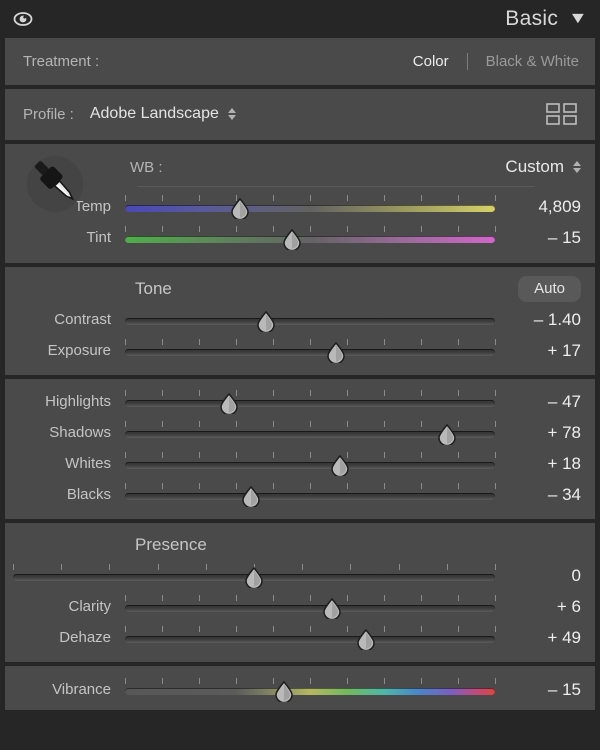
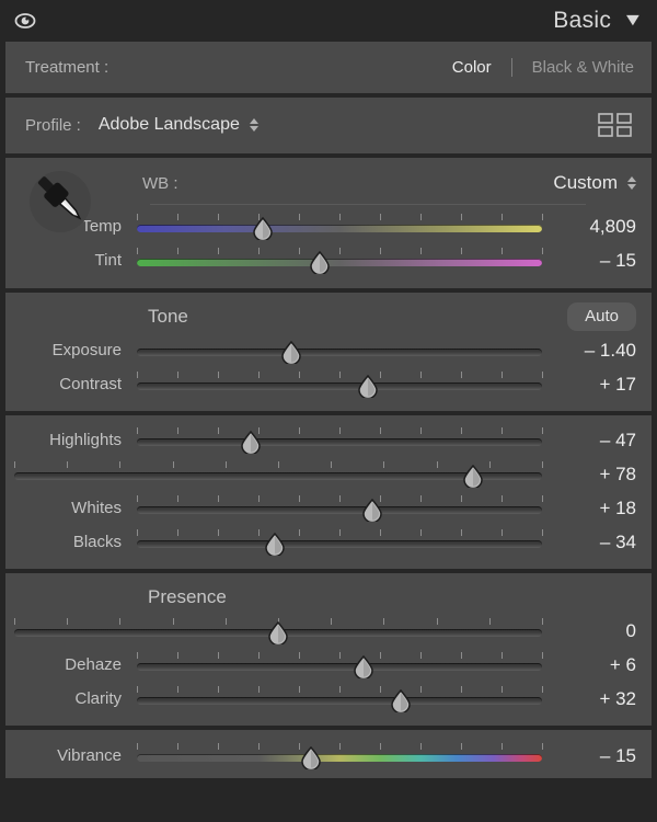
  Basic
  ▼
  Treatment :
  Color
  Black & White
  Profile :
  Adobe Landscape
  WB :
  Custom
  Temp
  4,809
  Tint
  – 15
  Tone
  Auto
- Contrast
+ Exposure
  – 1.40
- Exposure
+ Contrast
  + 17
  Highlights
  – 47
- Shadows
  + 78
  Whites
  + 18
  Blacks
  – 34
  Presence
  0
- Clarity
+ Dehaze
  + 6
- Dehaze
+ Clarity
- + 49
+ + 32
  Vibrance
  – 15
